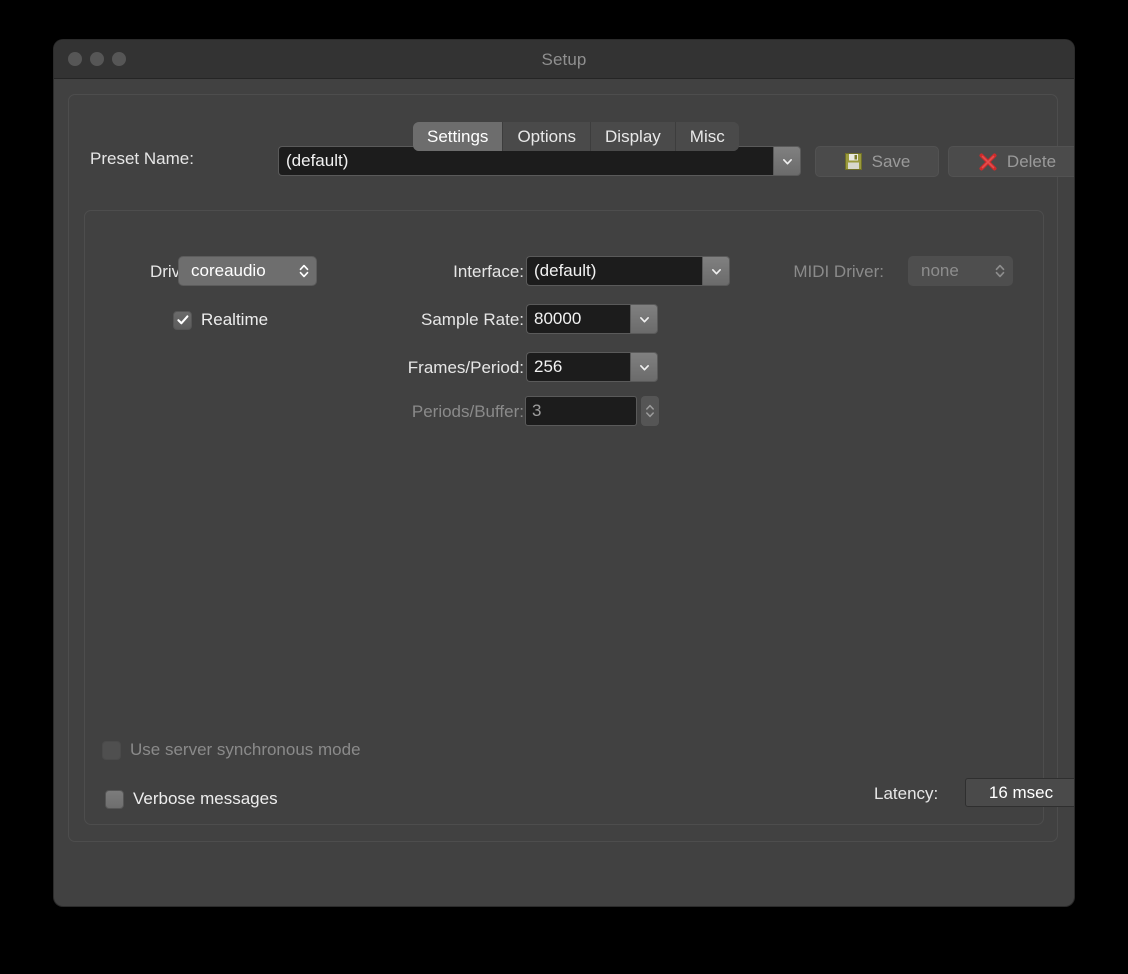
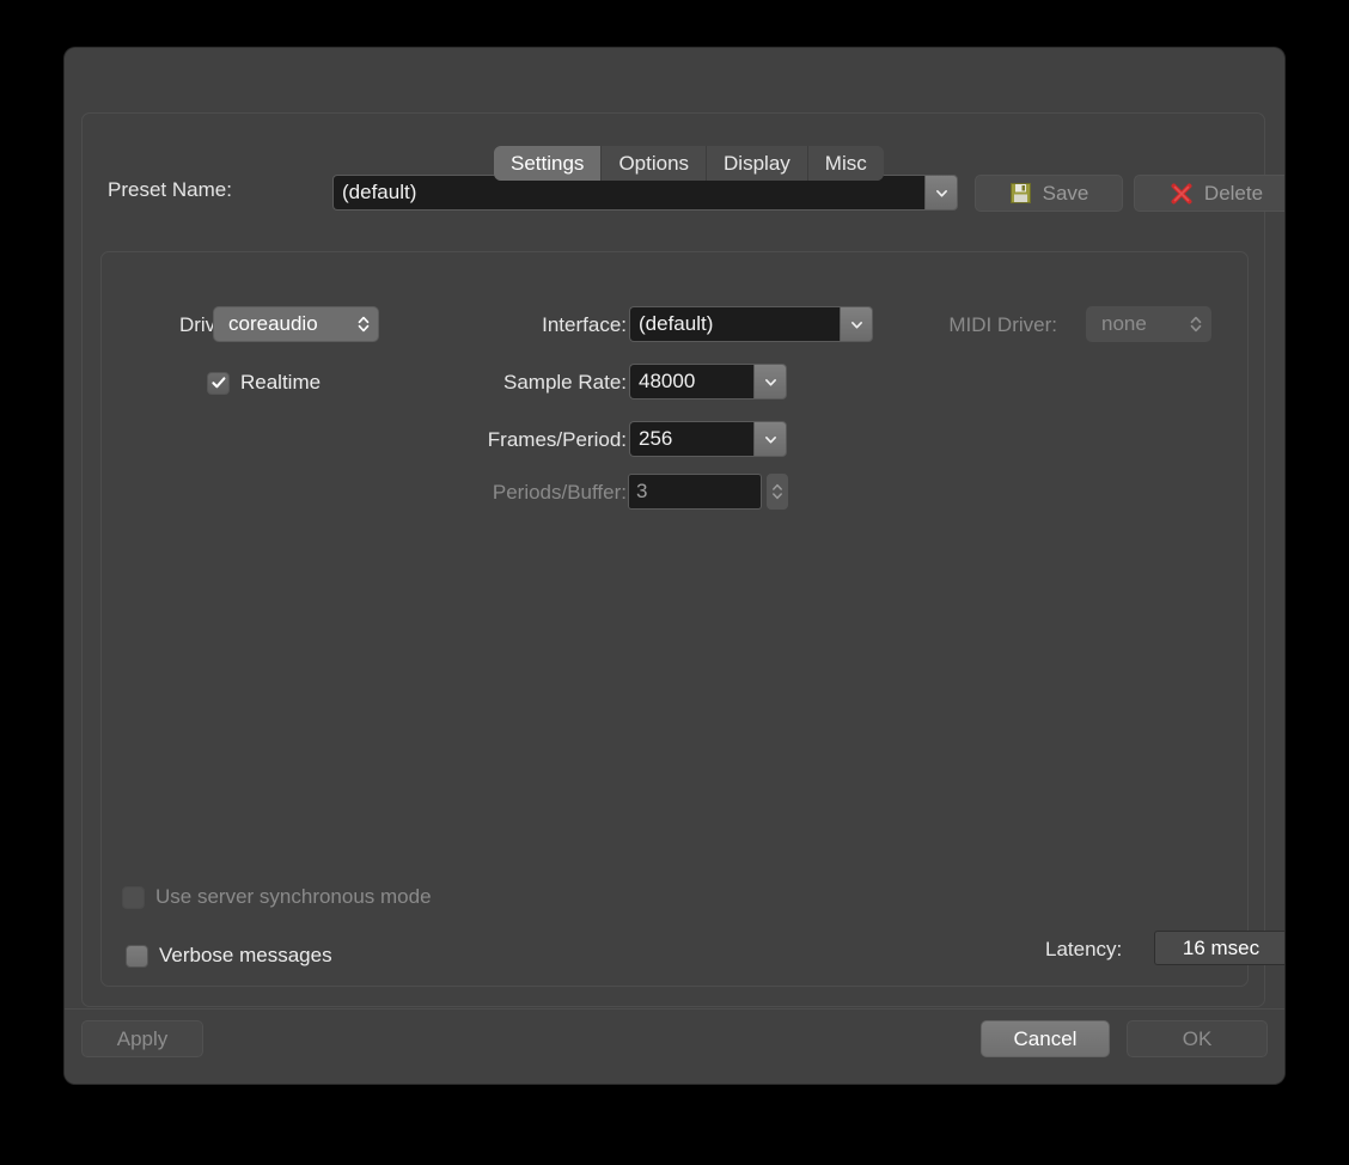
- Setup
  Settings
  Options
  Display
  Misc
  Preset Name:
  (default)
  Save
  Delete
  coreaudio
  Interface:
  (default)
  MIDI Driver:
  none
  Realtime
  Sample Rate:
- 80000
+ 48000
  Frames/Period:
  256
  Periods/Buffer:
  3
  Use server synchronous mode
  Verbose messages
  Latency:
  16 msec
+ Apply
+ Cancel
+ OK
